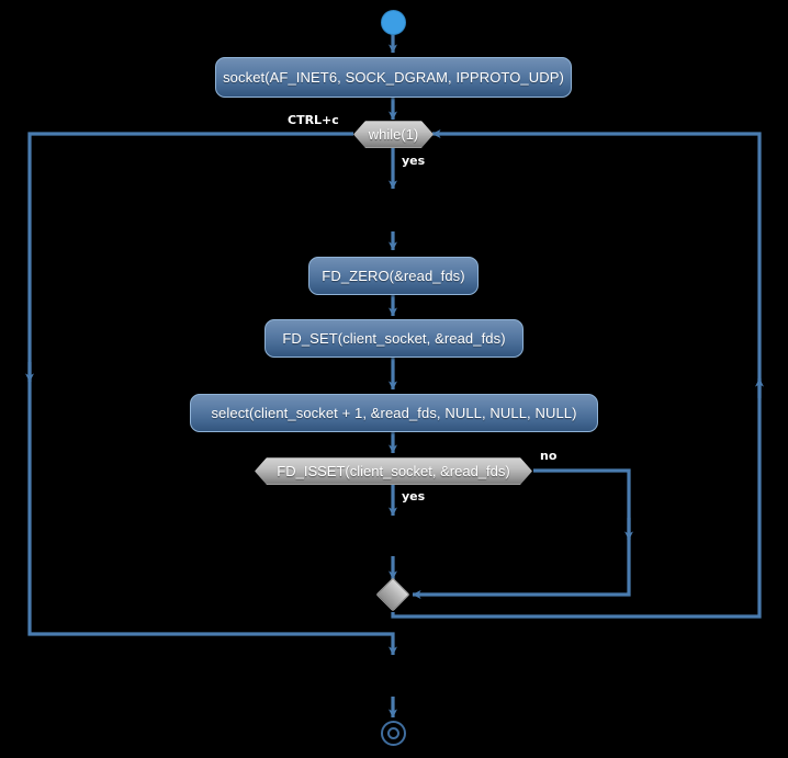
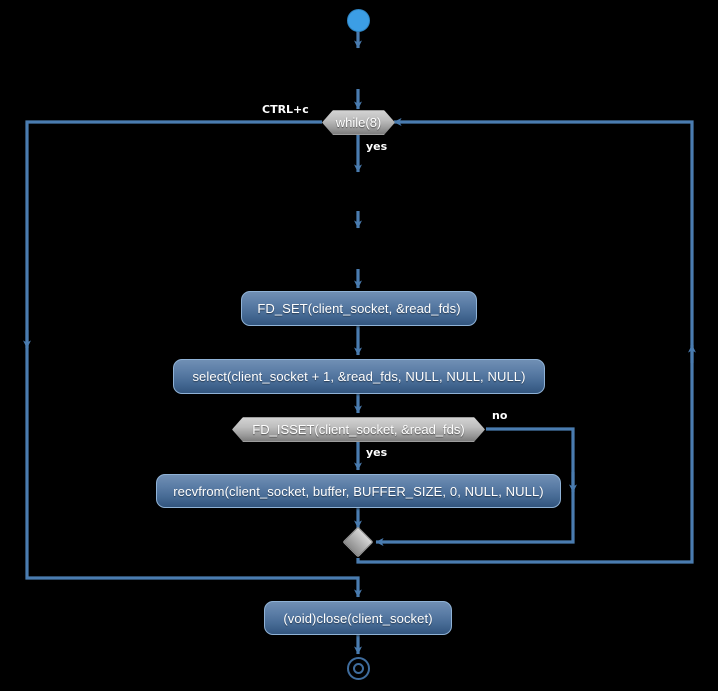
- socket(AF_INET6, SOCK_DGRAM, IPPROTO_UDP)
- while(1)
+ while(8)
  CTRL+c
  yes
- FD_ZERO(&read_fds)
  FD_SET(client_socket, &read_fds)
  select(client_socket + 1, &read_fds, NULL, NULL, NULL)
  FD_ISSET(client_socket, &read_fds)
  no
  yes
+ recvfrom(client_socket, buffer, BUFFER_SIZE, 0, NULL, NULL)
+ (void)close(client_socket)
